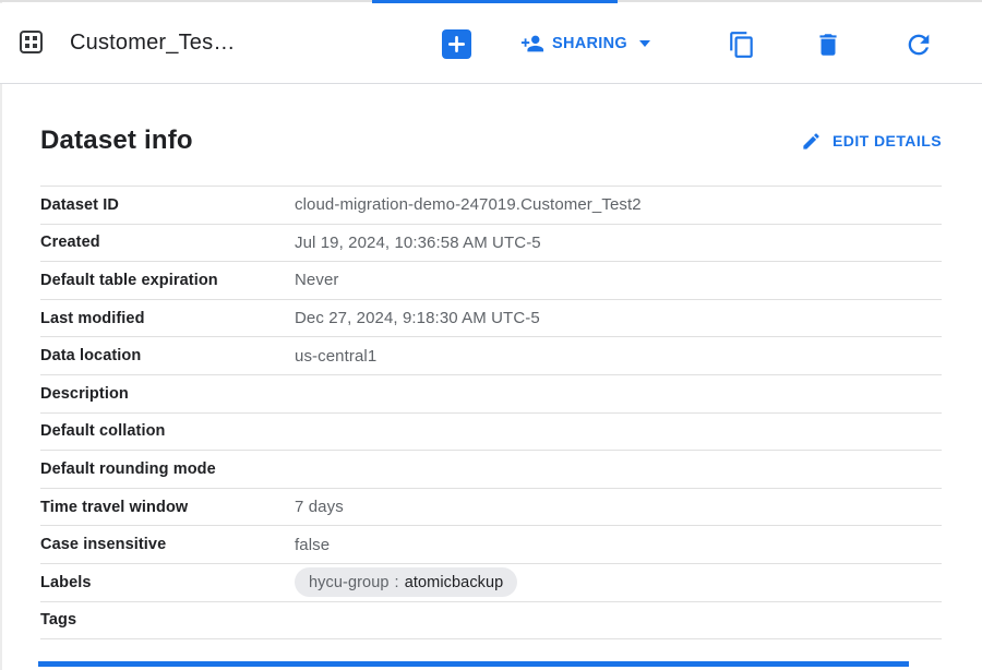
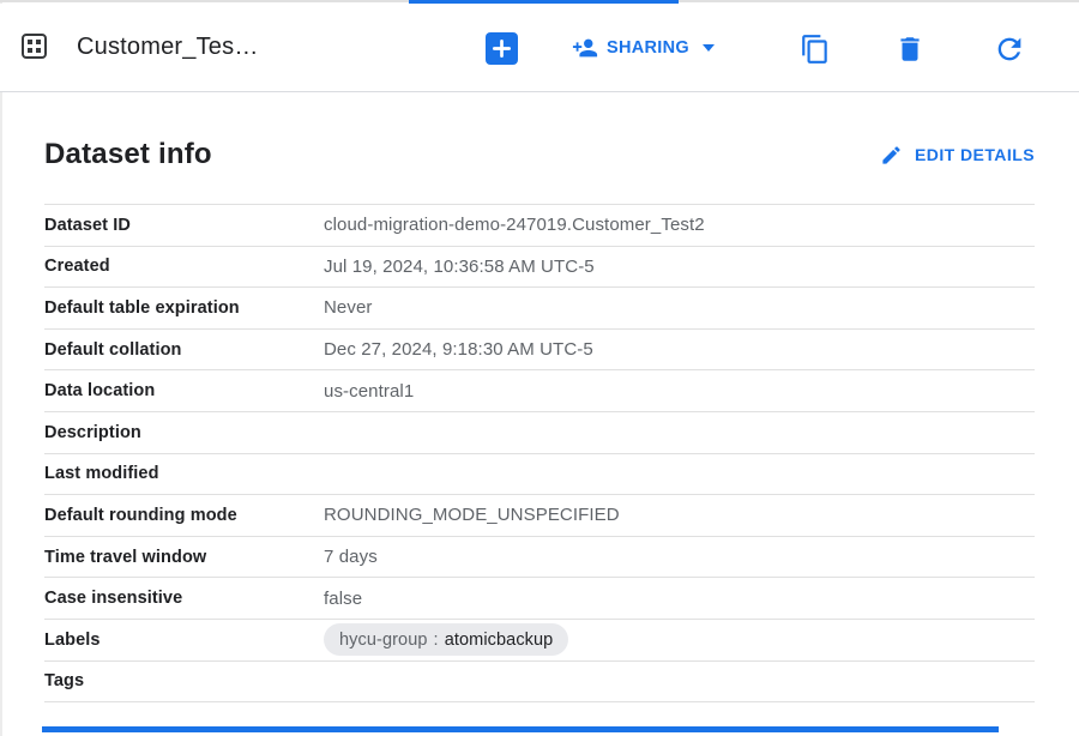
  Customer_Tes…
  SHARING
  Dataset info
  EDIT DETAILS
  Dataset ID
  cloud-migration-demo-247019.Customer_Test2
  Created
  Jul 19, 2024, 10:36:58 AM UTC-5
  Default table expiration
  Never
- Last modified
+ Default collation
  Dec 27, 2024, 9:18:30 AM UTC-5
  Data location
  us-central1
  Description
- Default collation
+ Last modified
  Default rounding mode
+ ROUNDING_MODE_UNSPECIFIED
  Time travel window
  7 days
  Case insensitive
  false
  Labels
  hycu-group
  :
  atomicbackup
  Tags
